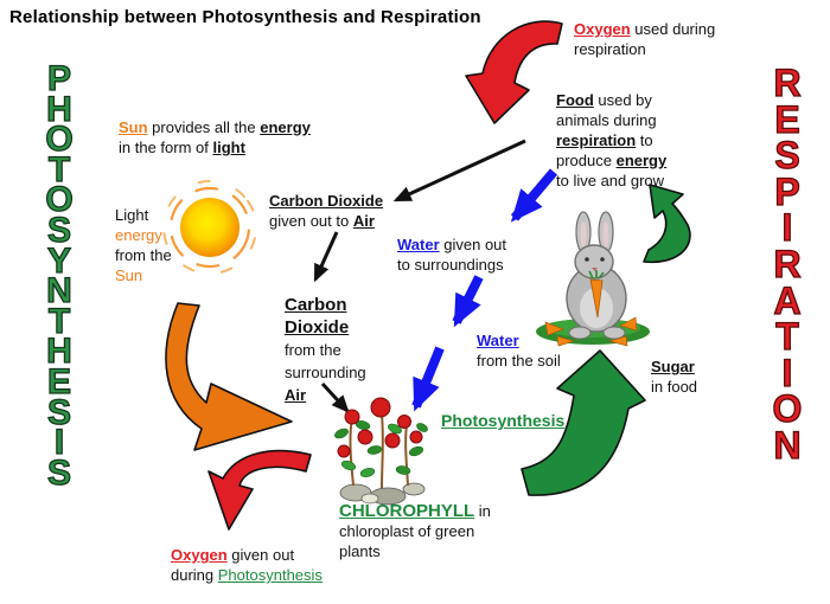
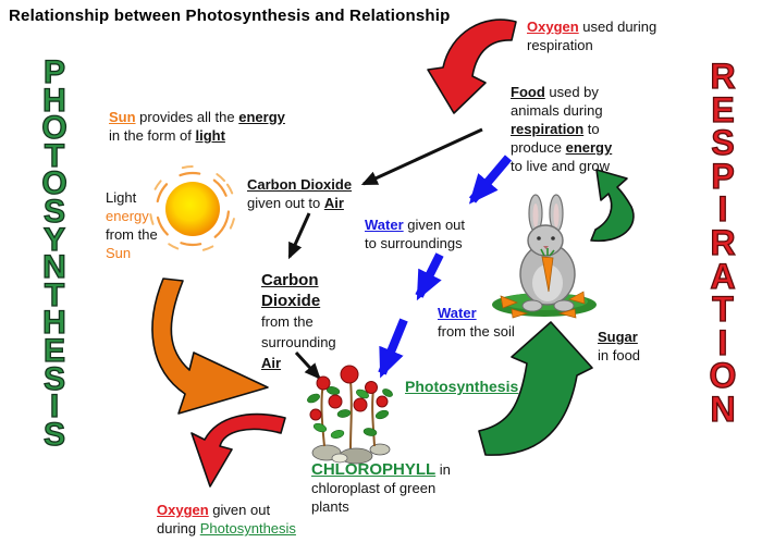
- Relationship between Photosynthesis and Respiration
+ Relationship between Photosynthesis and Relationship
  P
  H
  O
  T
  O
  S
  Y
  N
  T
  H
  E
  S
  I
  S
  R
  E
  S
  P
  I
  R
  A
  T
  I
  O
  N
  Sun provides all the energy
  in the form of light
  Light
  energy
  from the
  Sun
  Carbon Dioxide
  given out to Air
  Oxygen used during
  respiration
  Food used by
  animals during
  respiration to
  produce energy
  to live and grow
  Water given out
  to surroundings
  Carbon
  Dioxide
  from the
  surrounding
  Air
  Water
  from the soil
  Photosynthesis
  CHLOROPHYLL in
  chloroplast of green
  plants
  Oxygen given out
  during Photosynthesis
  Sugar
  in food
